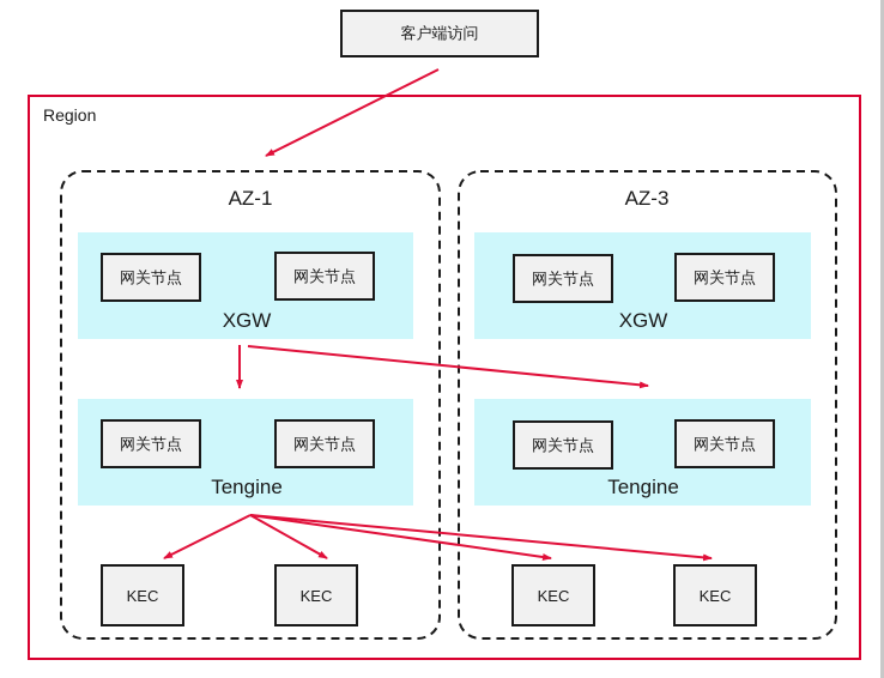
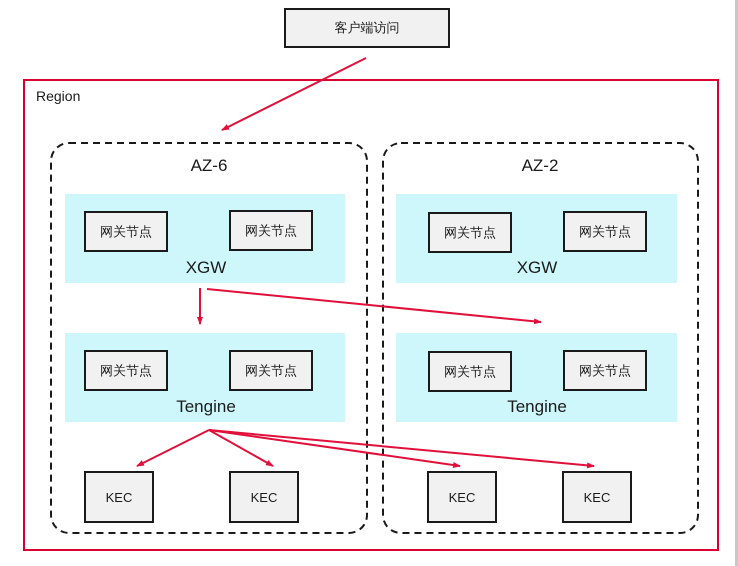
  客户端访问
  Region
- AZ-1
+ AZ-6
  网关节点
  网关节点
  XGW
  网关节点
  网关节点
  Tengine
  KEC
  KEC
- AZ-3
+ AZ-2
  网关节点
  网关节点
  XGW
  网关节点
  网关节点
  Tengine
  KEC
  KEC
